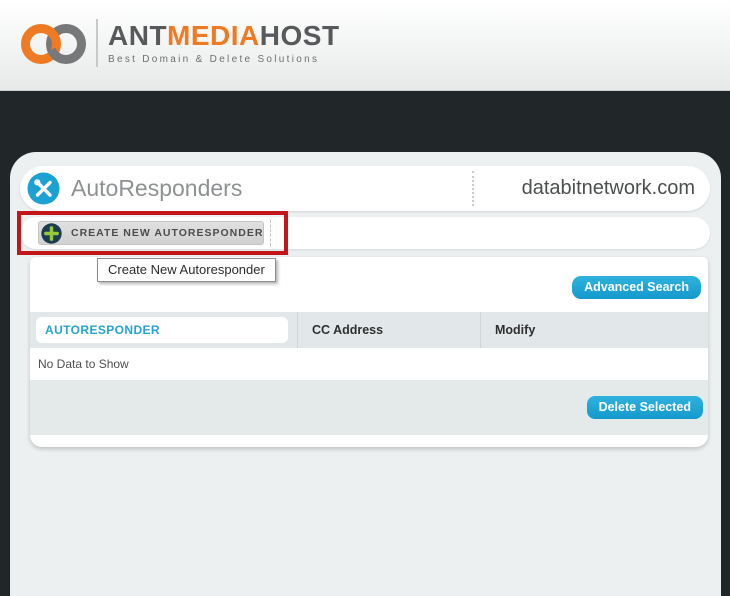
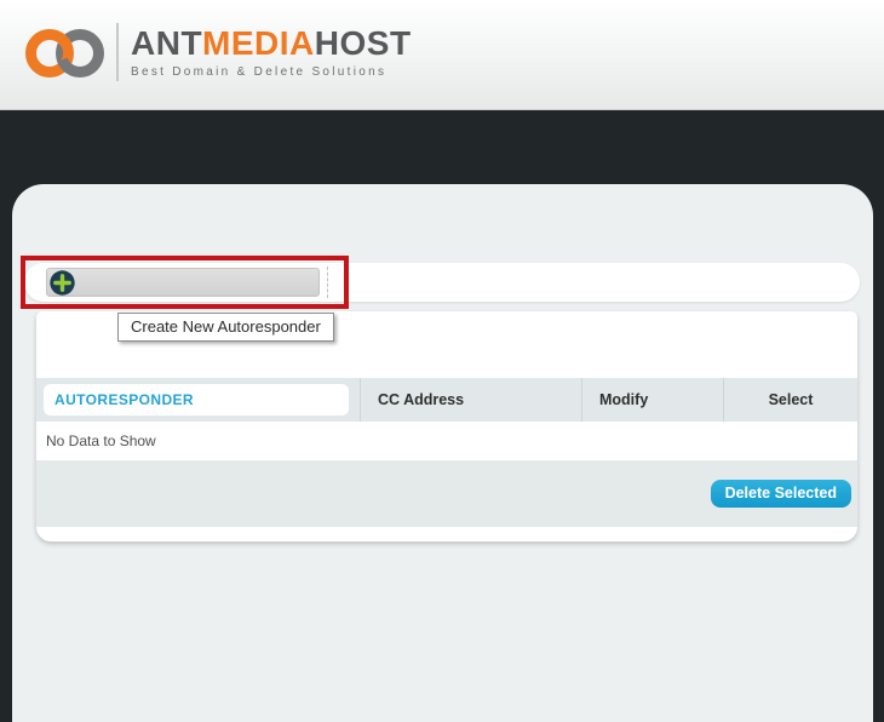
  ANTMEDIAHOST
  Best Domain & Delete Solutions
- AutoResponders
- databitnetwork.com
- CREATE NEW AUTORESPONDER
  Create New Autoresponder
- Advanced Search
  AUTORESPONDER
  CC Address
  Modify
+ Select
  No Data to Show
  Delete Selected
